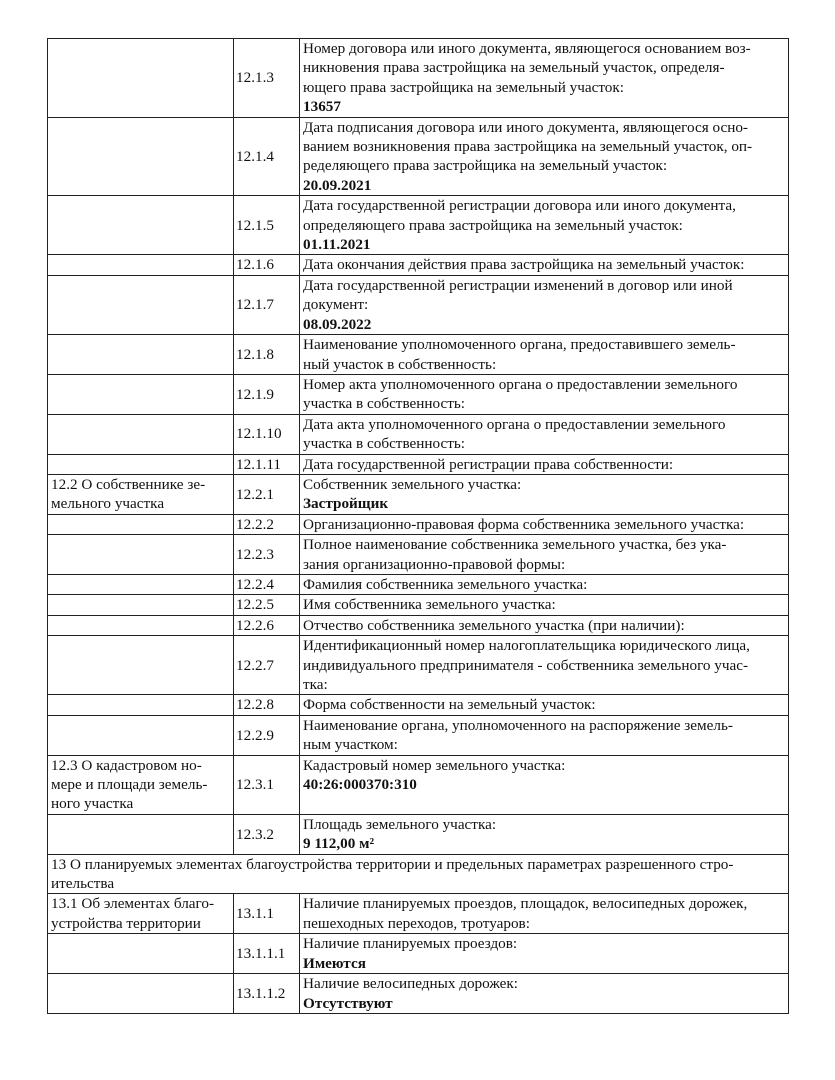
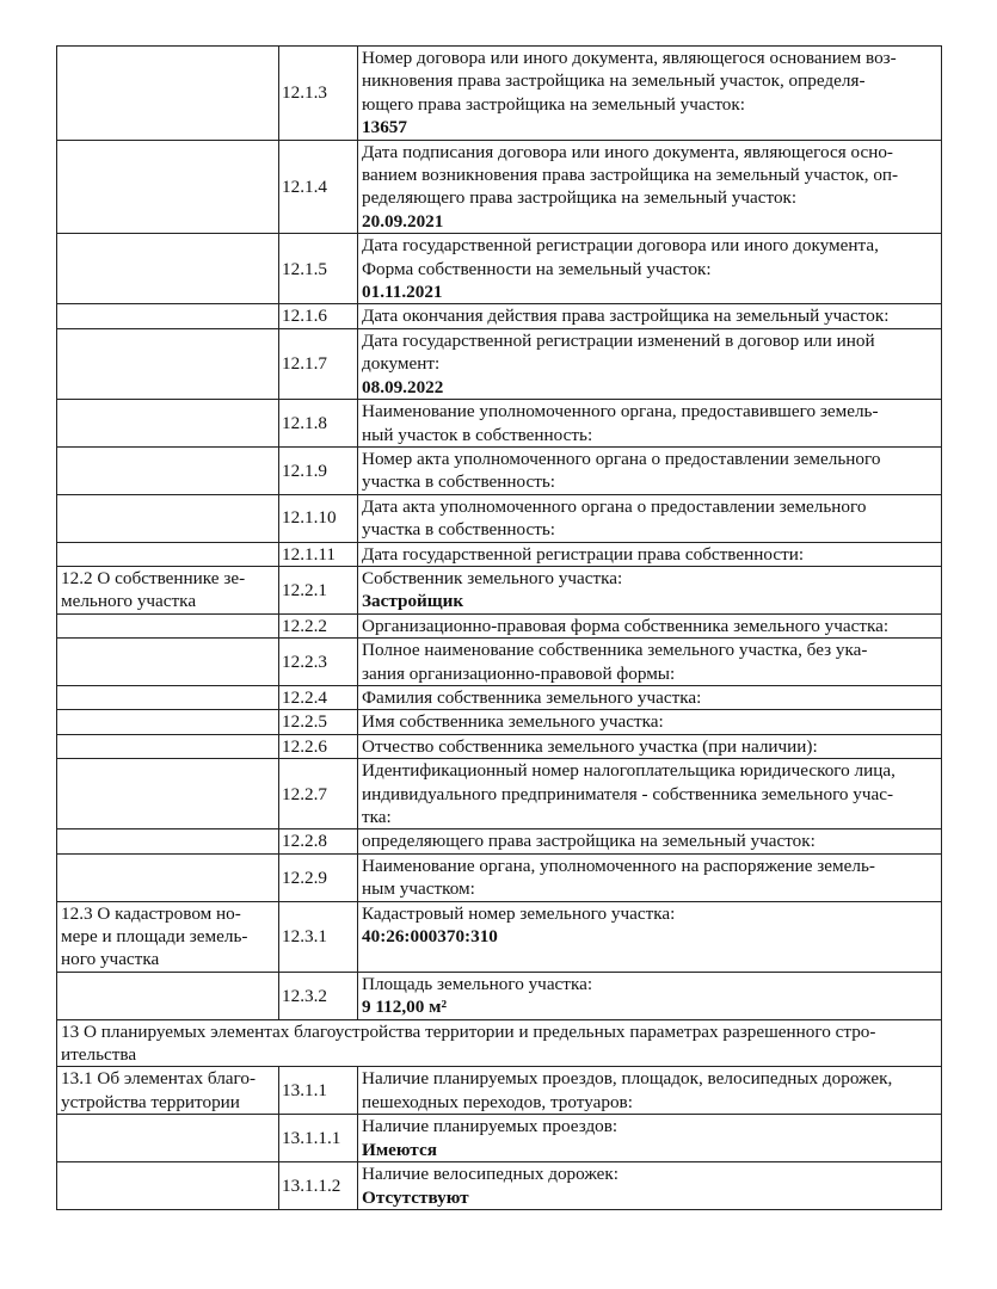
  	12.1.3	Номер договора или иного документа, являющегося основанием воз-никновения права застройщика на земельный участок, определя-ющего права застройщика на земельный участок:13657
  	12.1.4	Дата подписания договора или иного документа, являющегося осно-ванием возникновения права застройщика на земельный участок, оп-ределяющего права застройщика на земельный участок:20.09.2021
- 	12.1.5	Дата государственной регистрации договора или иного документа,определяющего права застройщика на земельный участок:01.11.2021
+ 	12.1.5	Дата государственной регистрации договора или иного документа,Форма собственности на земельный участок:01.11.2021
  	12.1.6	Дата окончания действия права застройщика на земельный участок:
  	12.1.7	Дата государственной регистрации изменений в договор или инойдокумент:08.09.2022
  	12.1.8	Наименование уполномоченного органа, предоставившего земель-ный участок в собственность:
  	12.1.9	Номер акта уполномоченного органа о предоставлении земельногоучастка в собственность:
  	12.1.10	Дата акта уполномоченного органа о предоставлении земельногоучастка в собственность:
  	12.1.11	Дата государственной регистрации права собственности:
  12.2 О собственнике зе-мельного участка	12.2.1	Собственник земельного участка:Застройщик
  	12.2.2	Организационно-правовая форма собственника земельного участка:
  	12.2.3	Полное наименование собственника земельного участка, без ука-зания организационно-правовой формы:
  	12.2.4	Фамилия собственника земельного участка:
  	12.2.5	Имя собственника земельного участка:
  	12.2.6	Отчество собственника земельного участка (при наличии):
  	12.2.7	Идентификационный номер налогоплательщика юридического лица,индивидуального предпринимателя - собственника земельного учас-тка:
- 	12.2.8	Форма собственности на земельный участок:
+ 	12.2.8	определяющего права застройщика на земельный участок:
  	12.2.9	Наименование органа, уполномоченного на распоряжение земель-ным участком:
  12.3 О кадастровом но-мере и площади земель-ного участка	12.3.1	Кадастровый номер земельного участка:40:26:000370:310
  	12.3.2	Площадь земельного участка:9 112,00 м²
  13 О планируемых элементах благоустройства территории и предельных параметрах разрешенного стро-ительства
  13.1 Об элементах благо-устройства территории	13.1.1	Наличие планируемых проездов, площадок, велосипедных дорожек,пешеходных переходов, тротуаров:
  	13.1.1.1	Наличие планируемых проездов:Имеются
  	13.1.1.2	Наличие велосипедных дорожек:Отсутствуют
